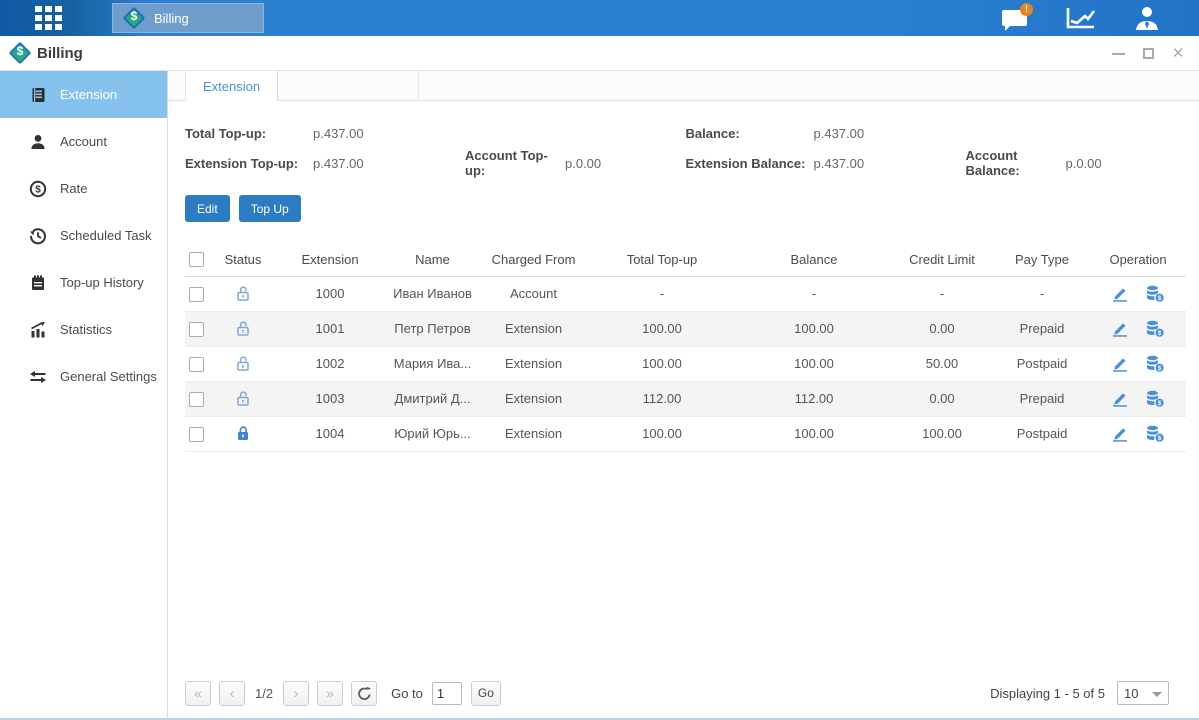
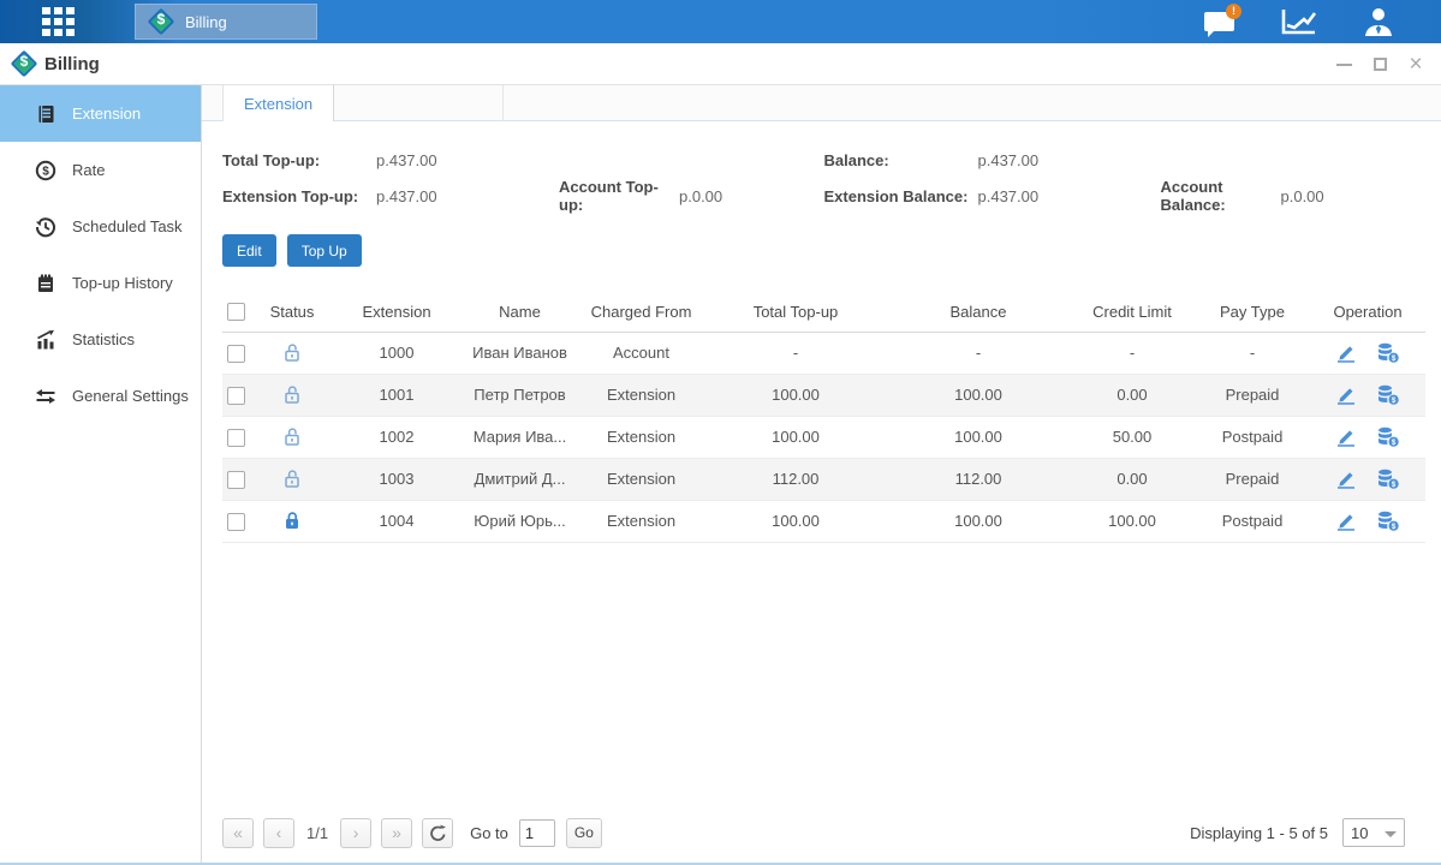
  $
  Billing
  !
  $
  Billing
  ×
  Extension
- Account
  $
  Rate
  Scheduled Task
  Top-up History
  Statistics
  General Settings
  Extension
  Total Top-up:
  p.437.00
  Extension Top-up:
  p.437.00
  Account Top-up:
  p.0.00
  Balance:
  p.437.00
  Extension Balance:
  p.437.00
  Account Balance:
  p.0.00
  Edit
  Top Up
  	Status	Extension	Name	Charged From	Total Top-up	Balance	Credit Limit	Pay Type	Operation
  		1000	Иван Иванов	Account	-	-	-	-
  		1001	Петр Петров	Extension	100.00	100.00	0.00	Prepaid
  		1002	Мария Ива...	Extension	100.00	100.00	50.00	Postpaid
  		1003	Дмитрий Д...	Extension	112.00	112.00	0.00	Prepaid
  		1004	Юрий Юрь...	Extension	100.00	100.00	100.00	Postpaid
  «
  ‹
- 1/2
+ 1/1
  ›
  »
  Go to
  1
  Go
  Displaying 1 - 5 of 5
  10
